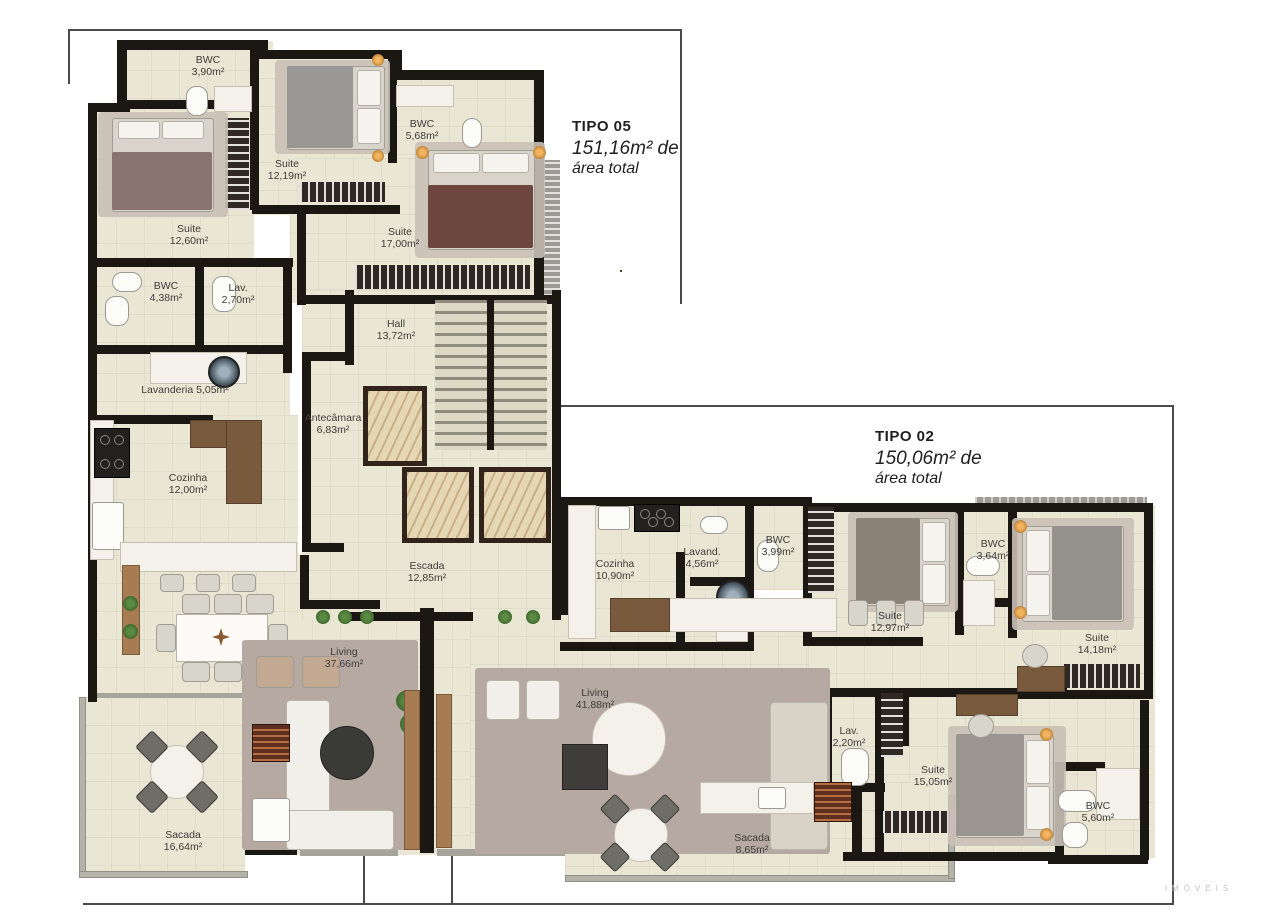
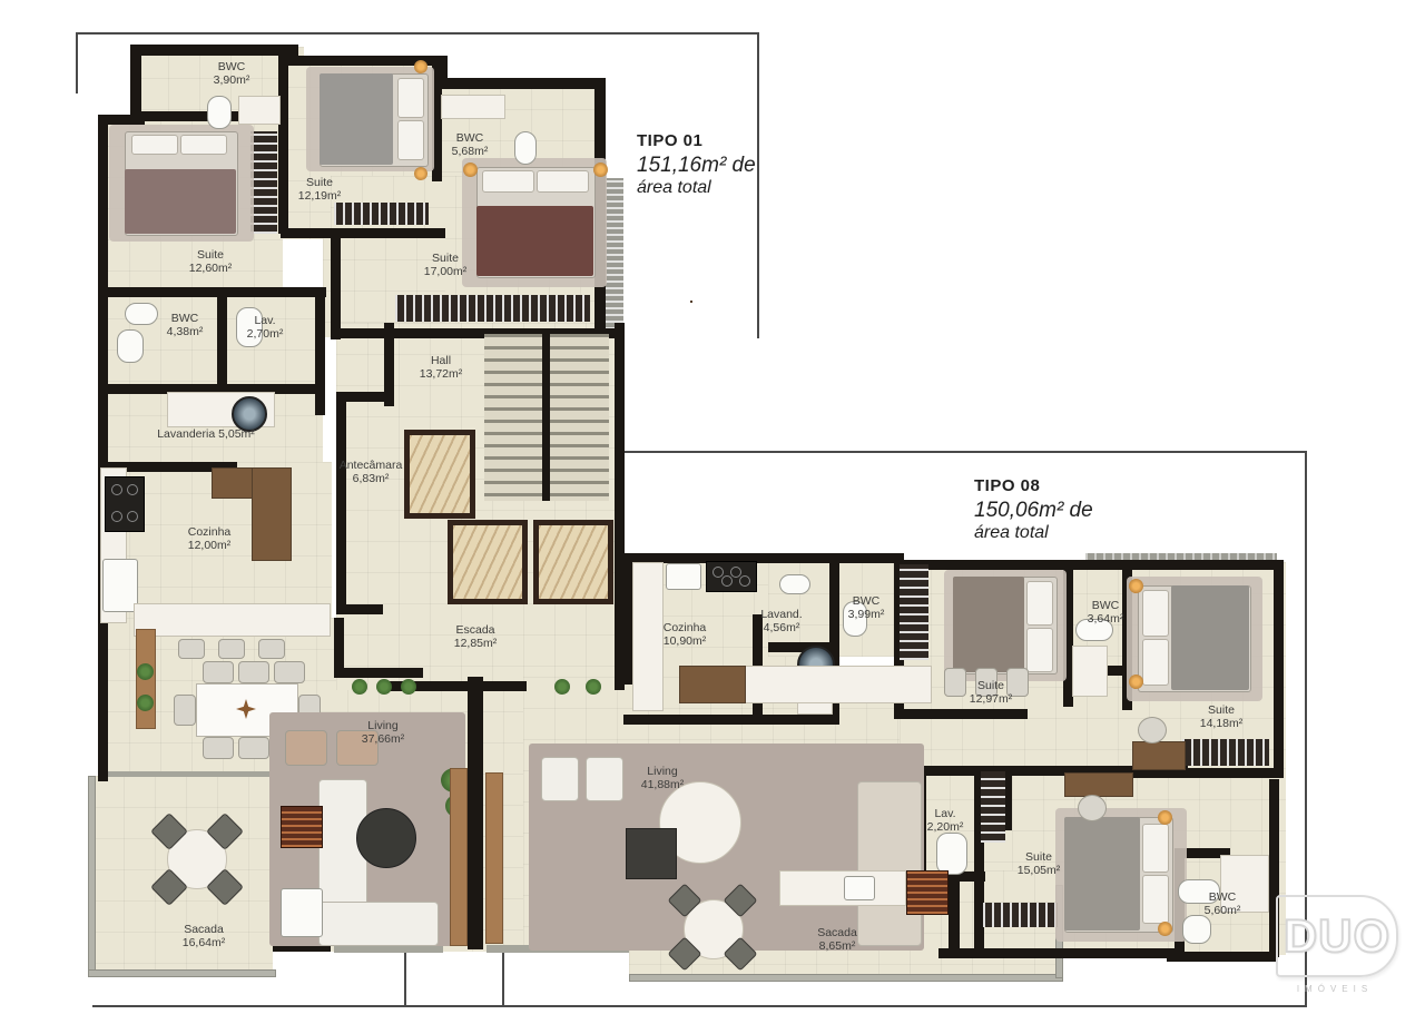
  BWC
  3,90m²
  Suite
  12,19m²
  BWC
  5,68m²
  Suite
  12,60m²
  Suite
  17,00m²
  BWC
  4,38m²
  Lav.
  2,70m²
  Hall
  13,72m²
  Lavanderia 5,05m²
  Antecâmara
  6,83m²
  Cozinha
  12,00m²
  Escada
  12,85m²
  Living
  37,66m²
  Sacada
  16,64m²
  Cozinha
  10,90m²
  Lavand.
  4,56m²
  BWC
  3,99m²
  Suite
  12,97m²
  BWC
  3,64m²
  Suite
  14,18m²
  Living
  41,88m²
  Lav.
  2,20m²
  Suite
  15,05m²
  BWC
  5,60m²
  Sacada
  8,65m²
- TIPO 05
+ TIPO 01
  151,16m² de
  área total
- TIPO 02
+ TIPO 08
  150,06m² de
  área total
+ DUO
  IMÓVEIS
